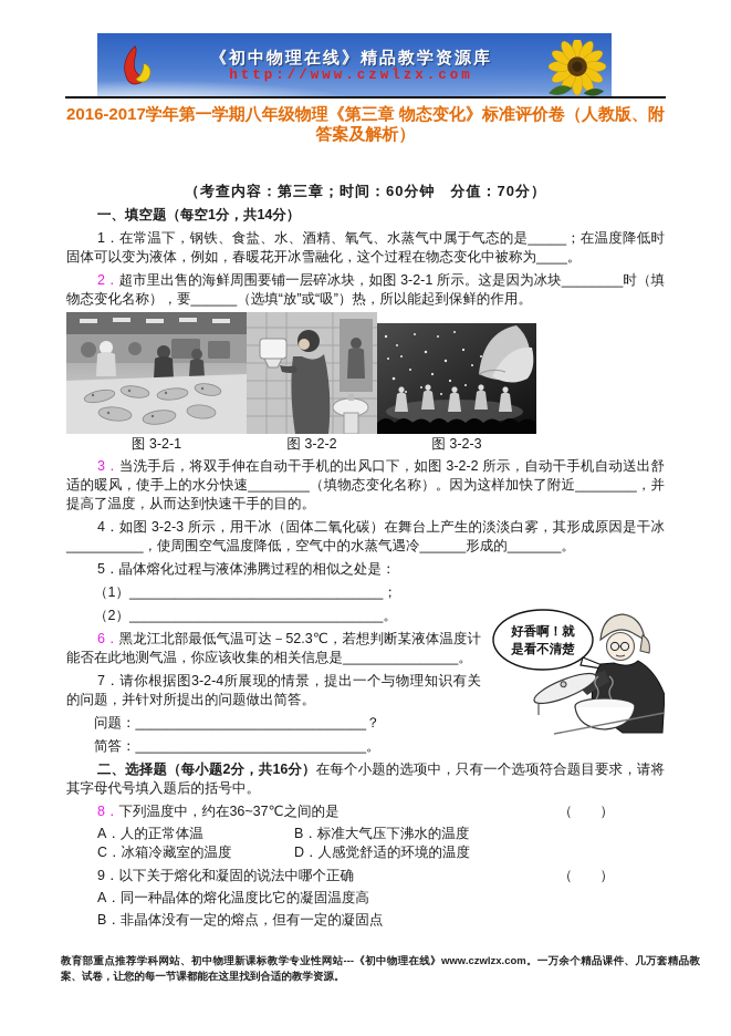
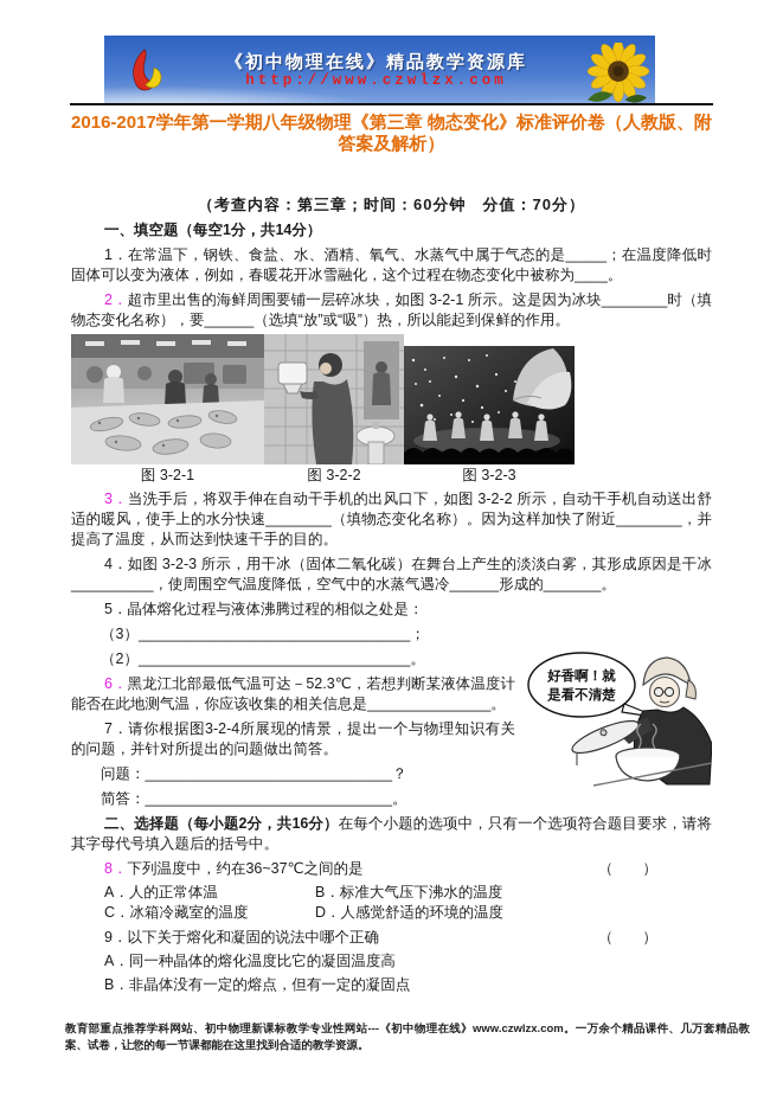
  《初中物理在线》精品教学资源库
  http://www.czwlzx.com
  2016-2017学年第一学期八年级物理《第三章 物态变化》标准评价卷（人教版、附答案及解析）
  （考查内容：第三章；时间：60分钟 分值：70分）
  一、填空题（每空1分，共14分）
  1．在常温下，钢铁、食盐、水、酒精、氧气、水蒸气中属于气态的是_____；在温度降低时固体可以变为液体，例如，春暖花开冰雪融化，这个过程在物态变化中被称为____。
  2．超市里出售的海鲜周围要铺一层碎冰块，如图 3-2-1 所示。这是因为冰块________时（填物态变化名称），要______（选填“放”或“吸”）热，所以能起到保鲜的作用。
  图 3-2-1
  图 3-2-2
  图 3-2-3
  3．当洗手后，将双手伸在自动干手机的出风口下，如图 3-2-2 所示，自动干手机自动送出舒适的暖风，使手上的水分快速________（填物态变化名称）。因为这样加快了附近________，并提高了温度，从而达到快速干手的目的。
  4．如图 3-2-3 所示，用干冰（固体二氧化碳）在舞台上产生的淡淡白雾，其形成原因是干冰__________，使周围空气温度降低，空气中的水蒸气遇冷______形成的_______。
  5．晶体熔化过程与液体沸腾过程的相似之处是：
- （1）_________________________________；
+ （3）_________________________________；
  好香啊！就
  是看不清楚
  （2）_________________________________。
  6．黑龙江北部最低气温可达－52.3℃，若想判断某液体温度计能否在此地测气温，你应该收集的相关信息是_______________。
  7．请你根据图3-2-4所展现的情景，提出一个与物理知识有关的问题，并针对所提出的问题做出简答。
  问题：______________________________？
  简答：______________________________。
  二、选择题（每小题2分，共16分）在每个小题的选项中，只有一个选项符合题目要求，请将其字母代号填入题后的括号中。
  8．
  下列温度中，约在36~37℃之间的是
  （ ）
  A．人的正常体温
  B．标准大气压下沸水的温度
  C．冰箱冷藏室的温度
  D．人感觉舒适的环境的温度
  9．
  以下关于熔化和凝固的说法中哪个正确
  （ ）
  A．同一种晶体的熔化温度比它的凝固温度高
  B．非晶体没有一定的熔点，但有一定的凝固点
  教育部重点推荐学科网站、初中物理新课标教学专业性网站---《初中物理在线》www.czwlzx.com。一万余个精品课件、几万套精品教案、试卷，让您的每一节课都能在这里找到合适的教学资源。
